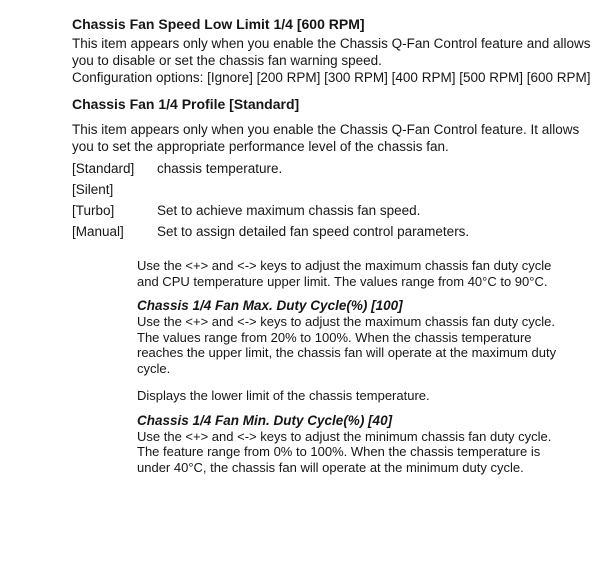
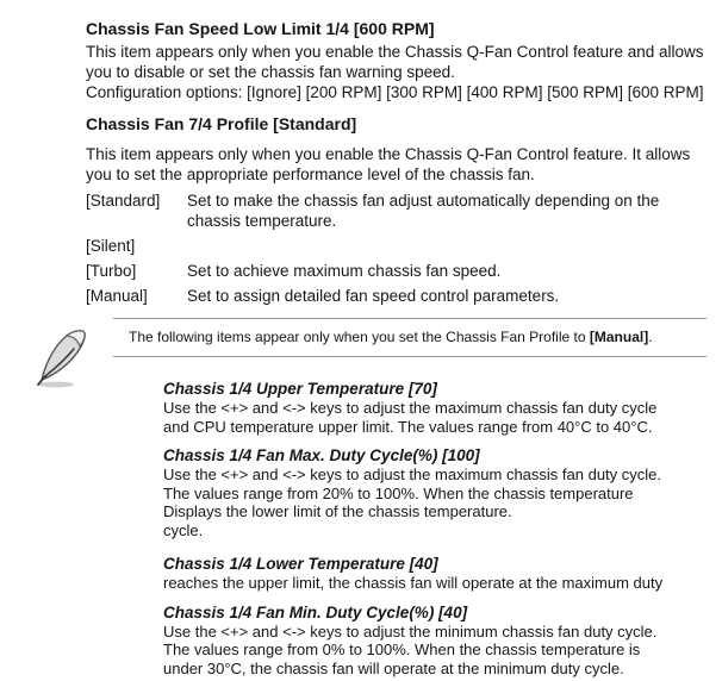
  Chassis Fan Speed Low Limit 1/4 [600 RPM]
  This item appears only when you enable the Chassis Q-Fan Control feature and allows
  you to disable or set the chassis fan warning speed.
  Configuration options: [Ignore] [200 RPM] [300 RPM] [400 RPM] [500 RPM] [600 RPM]
- Chassis Fan 1/4 Profile [Standard]
+ Chassis Fan 7/4 Profile [Standard]
  This item appears only when you enable the Chassis Q-Fan Control feature. It allows
  you to set the appropriate performance level of the chassis fan.
  [Standard]
+ Set to make the chassis fan adjust automatically depending on the
  chassis temperature.
  [Silent]
  [Turbo]
  Set to achieve maximum chassis fan speed.
  [Manual]
  Set to assign detailed fan speed control parameters.
+ The following items appear only when you set the Chassis Fan Profile to [Manual].
+ Chassis 1/4 Upper Temperature [70]
  Use the <+> and <-> keys to adjust the maximum chassis fan duty cycle
- and CPU temperature upper limit. The values range from 40°C to 90°C.
+ and CPU temperature upper limit. The values range from 40°C to 40°C.
  Chassis 1/4 Fan Max. Duty Cycle(%) [100]
  Use the <+> and <-> keys to adjust the maximum chassis fan duty cycle.
  The values range from 20% to 100%. When the chassis temperature
- reaches the upper limit, the chassis fan will operate at the maximum duty
+ Displays the lower limit of the chassis temperature.
  cycle.
+ Chassis 1/4 Lower Temperature [40]
- Displays the lower limit of the chassis temperature.
+ reaches the upper limit, the chassis fan will operate at the maximum duty
  Chassis 1/4 Fan Min. Duty Cycle(%) [40]
  Use the <+> and <-> keys to adjust the minimum chassis fan duty cycle.
- The feature range from 0% to 100%. When the chassis temperature is
+ The values range from 0% to 100%. When the chassis temperature is
- under 40°C, the chassis fan will operate at the minimum duty cycle.
+ under 30°C, the chassis fan will operate at the minimum duty cycle.
